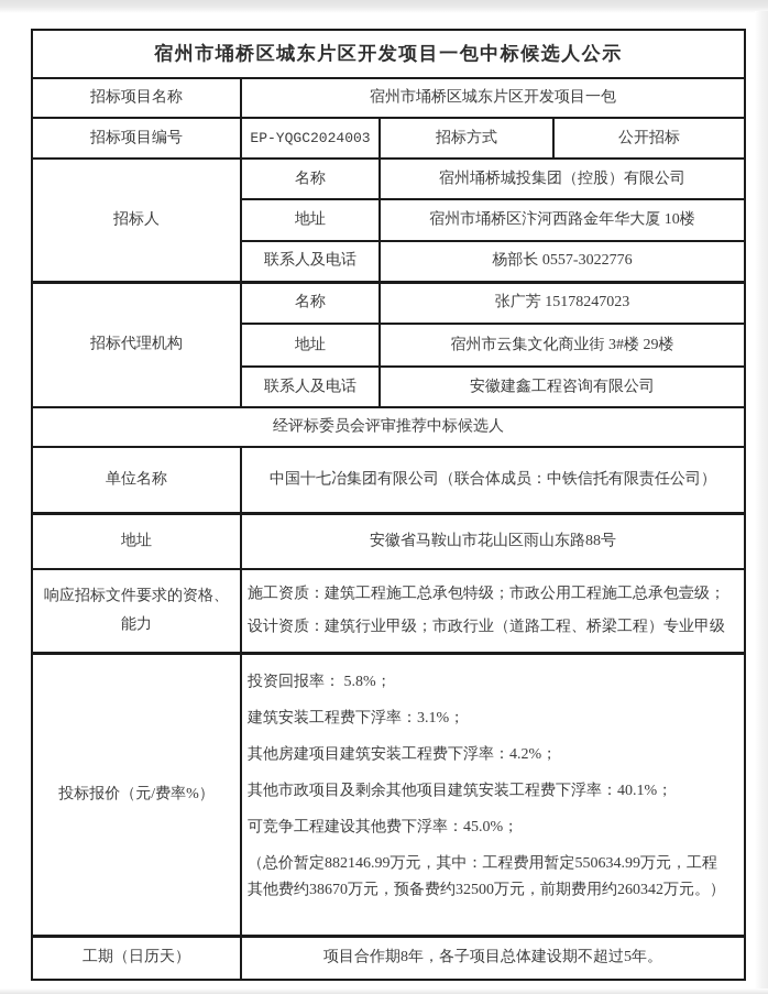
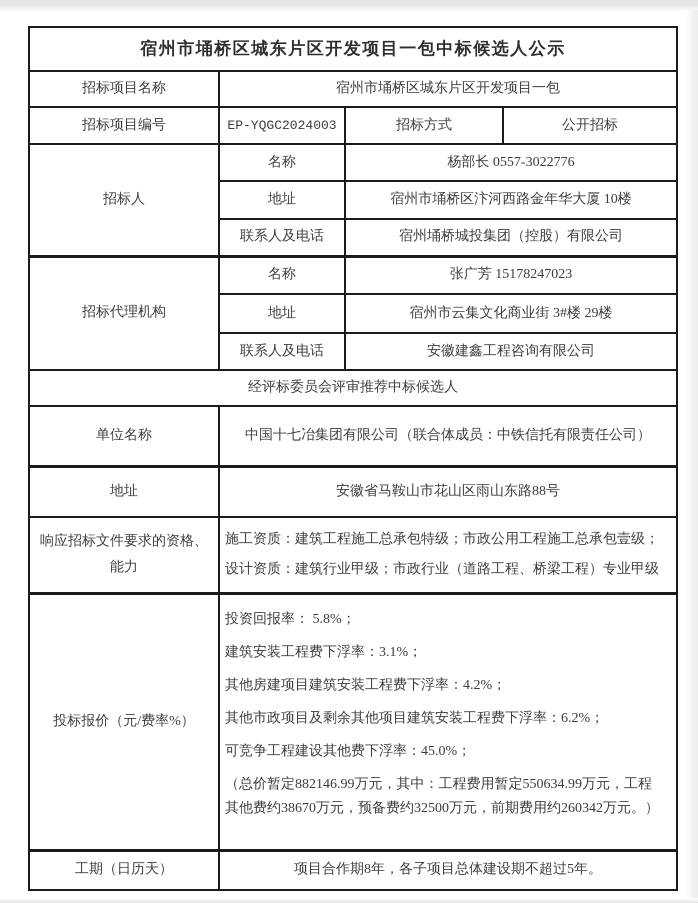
  宿州市埇桥区城东片区开发项目一包中标候选人公示
  招标项目名称	宿州市埇桥区城东片区开发项目一包
  招标项目编号	EP-YQGC2024003	招标方式	公开招标
- 招标人	名称	宿州埇桥城投集团（控股）有限公司
+ 招标人	名称	杨部长 0557-3022776
  地址	宿州市埇桥区汴河西路金年华大厦 10楼
- 联系人及电话	杨部长 0557-3022776
+ 联系人及电话	宿州埇桥城投集团（控股）有限公司
  招标代理机构	名称	张广芳 15178247023
  地址	宿州市云集文化商业街 3#楼 29楼
  联系人及电话	安徽建鑫工程咨询有限公司
  经评标委员会评审推荐中标候选人
  单位名称	中国十七冶集团有限公司（联合体成员：中铁信托有限责任公司）
  地址	安徽省马鞍山市花山区雨山东路88号
  响应招标文件要求的资格、能力	施工资质：建筑工程施工总承包特级；市政公用工程施工总承包壹级； 设计资质：建筑行业甲级；市政行业（道路工程、桥梁工程）专业甲级
- 投标报价（元/费率%）	投资回报率： 5.8%； 建筑安装工程费下浮率：3.1%； 其他房建项目建筑安装工程费下浮率：4.2%； 其他市政项目及剩余其他项目建筑安装工程费下浮率：40.1%； 可竞争工程建设其他费下浮率：45.0%； （总价暂定882146.99万元，其中：工程费用暂定550634.99万元，工程其他费约38670万元，预备费约32500万元，前期费用约260342万元。）
+ 投标报价（元/费率%）	投资回报率： 5.8%； 建筑安装工程费下浮率：3.1%； 其他房建项目建筑安装工程费下浮率：4.2%； 其他市政项目及剩余其他项目建筑安装工程费下浮率：6.2%； 可竞争工程建设其他费下浮率：45.0%； （总价暂定882146.99万元，其中：工程费用暂定550634.99万元，工程其他费约38670万元，预备费约32500万元，前期费用约260342万元。）
  工期（日历天）	项目合作期8年，各子项目总体建设期不超过5年。
